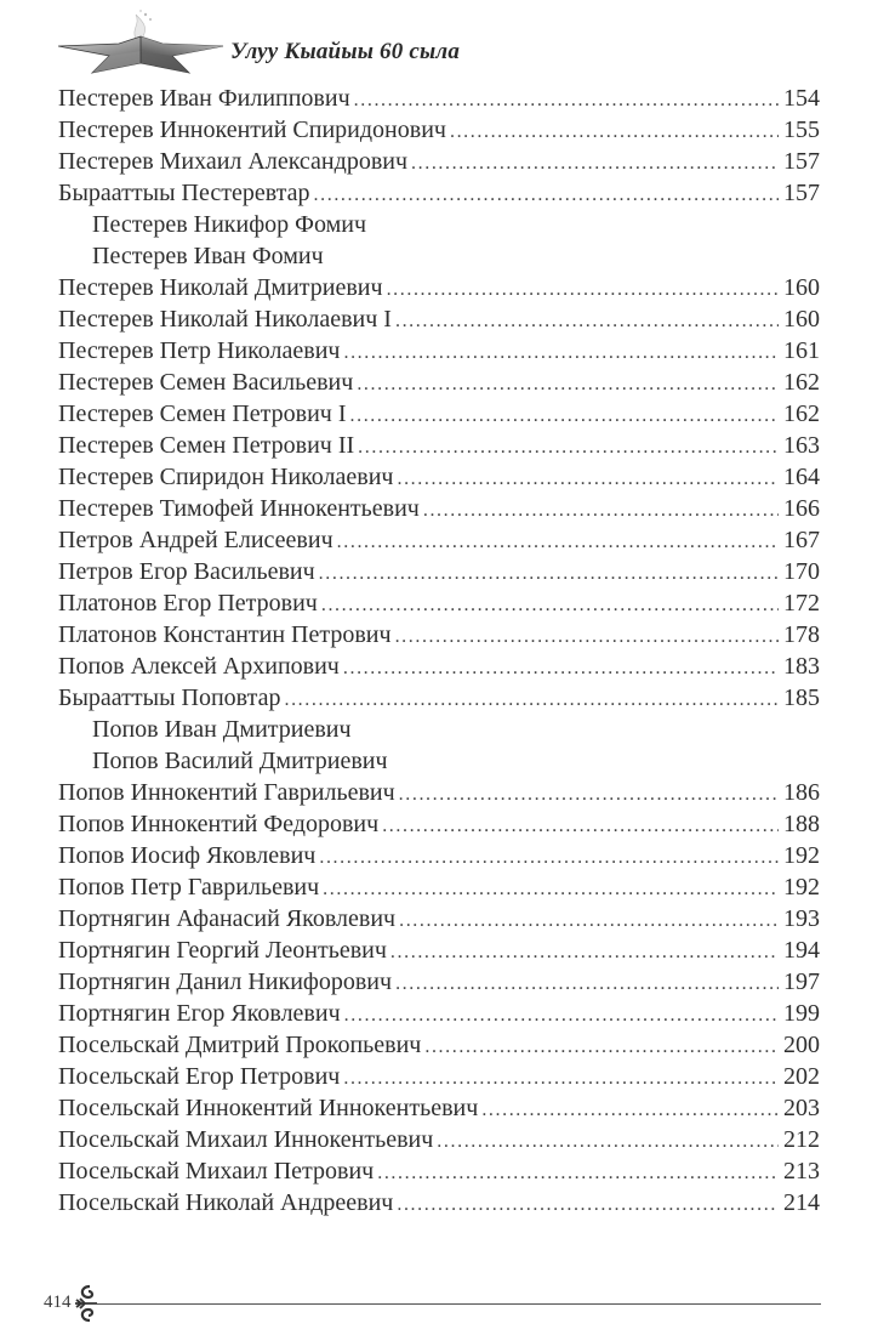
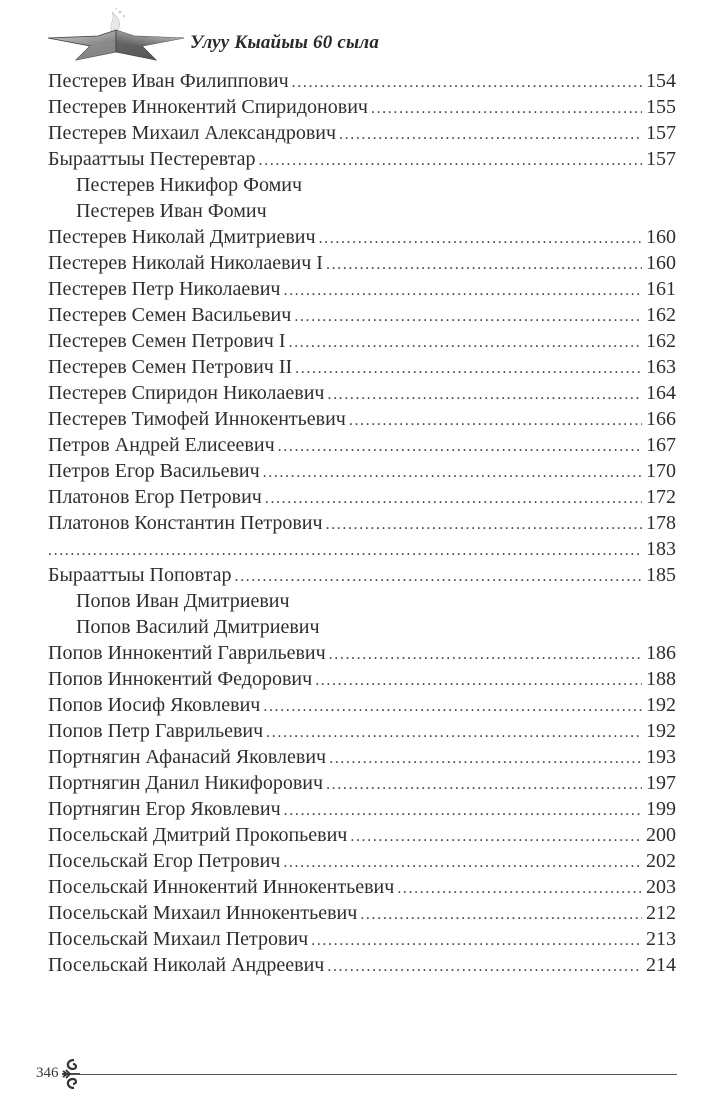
  Улуу Кыайыы 60 сыла
  Пестерев Иван Филиппович
  154
  Пестерев Иннокентий Спиридонович
  155
  Пестерев Михаил Александрович
  157
  Бырааттыы Пестеревтар
  157
  Пестерев Никифор Фомич
  Пестерев Иван Фомич
  Пестерев Николай Дмитриевич
  160
  Пестерев Николай Николаевич I
  160
  Пестерев Петр Николаевич
  161
  Пестерев Семен Васильевич
  162
  Пестерев Семен Петрович I
  162
  Пестерев Семен Петрович II
  163
  Пестерев Спиридон Николаевич
  164
  Пестерев Тимофей Иннокентьевич
  166
  Петров Андрей Елисеевич
  167
  Петров Егор Васильевич
  170
  Платонов Егор Петрович
  172
  Платонов Константин Петрович
  178
- Попов Алексей Архипович
  183
  Бырааттыы Поповтар
  185
  Попов Иван Дмитриевич
  Попов Василий Дмитриевич
  Попов Иннокентий Гаврильевич
  186
  Попов Иннокентий Федорович
  188
  Попов Иосиф Яковлевич
  192
  Попов Петр Гаврильевич
  192
  Портнягин Афанасий Яковлевич
  193
- Портнягин Георгий Леонтьевич
- 194
  Портнягин Данил Никифорович
  197
  Портнягин Егор Яковлевич
  199
  Посельскай Дмитрий Прокопьевич
  200
  Посельскай Егор Петрович
  202
  Посельскай Иннокентий Иннокентьевич
  203
  Посельскай Михаил Иннокентьевич
  212
  Посельскай Михаил Петрович
  213
  Посельскай Николай Андреевич
  214
- 414
+ 346
